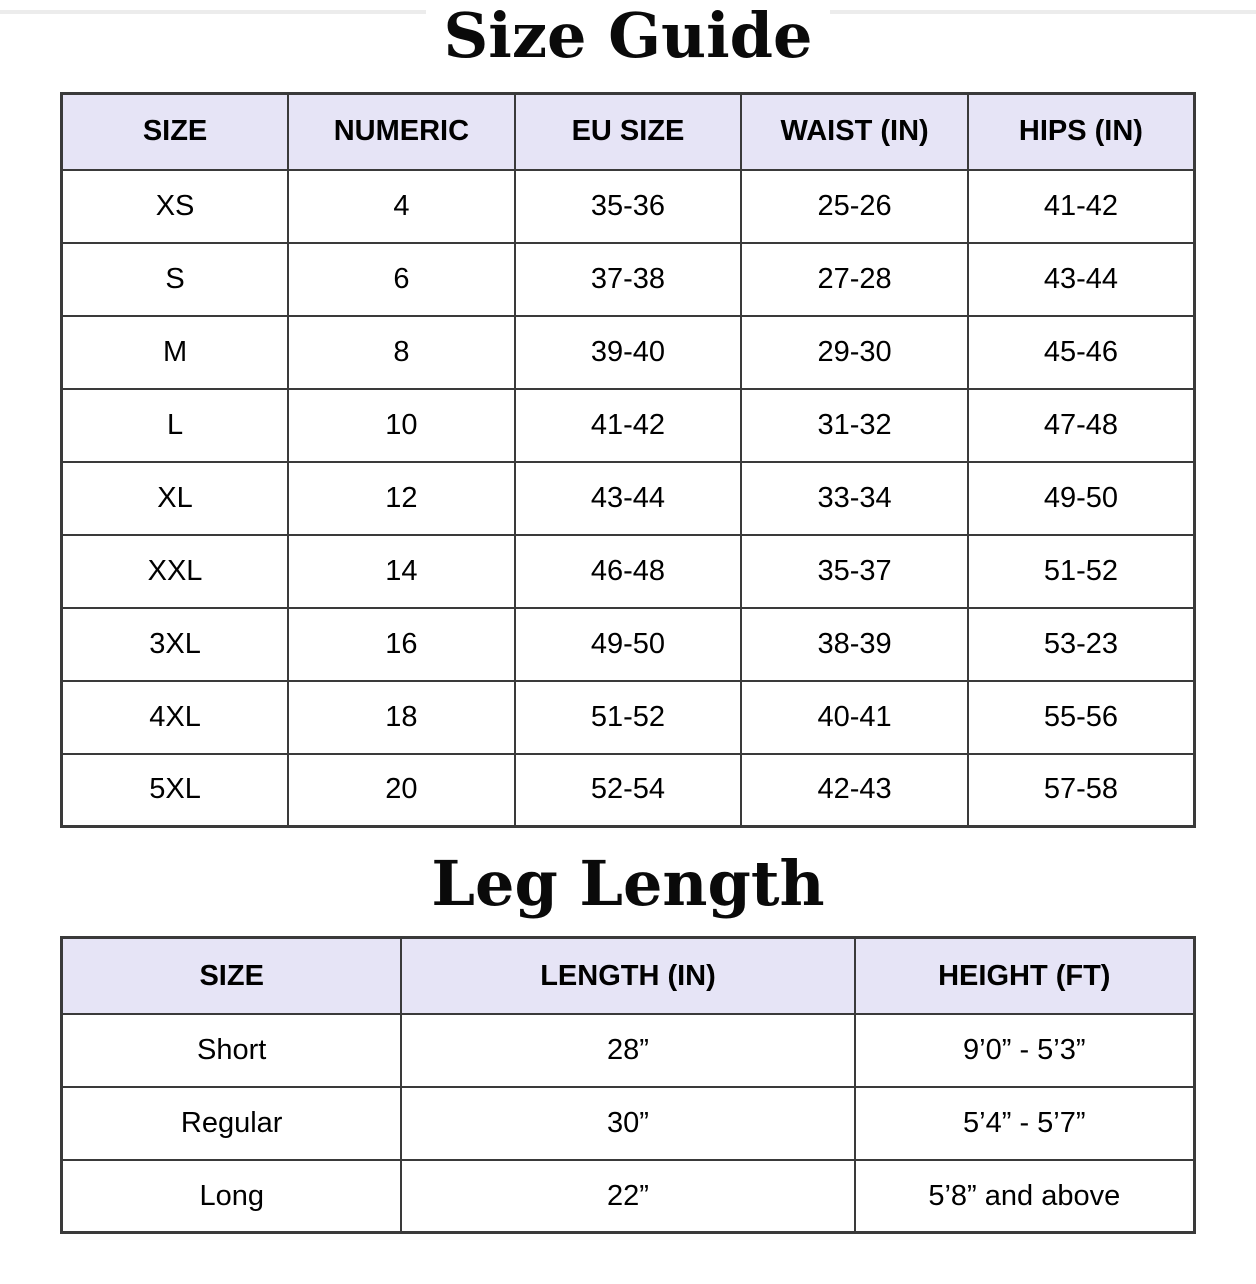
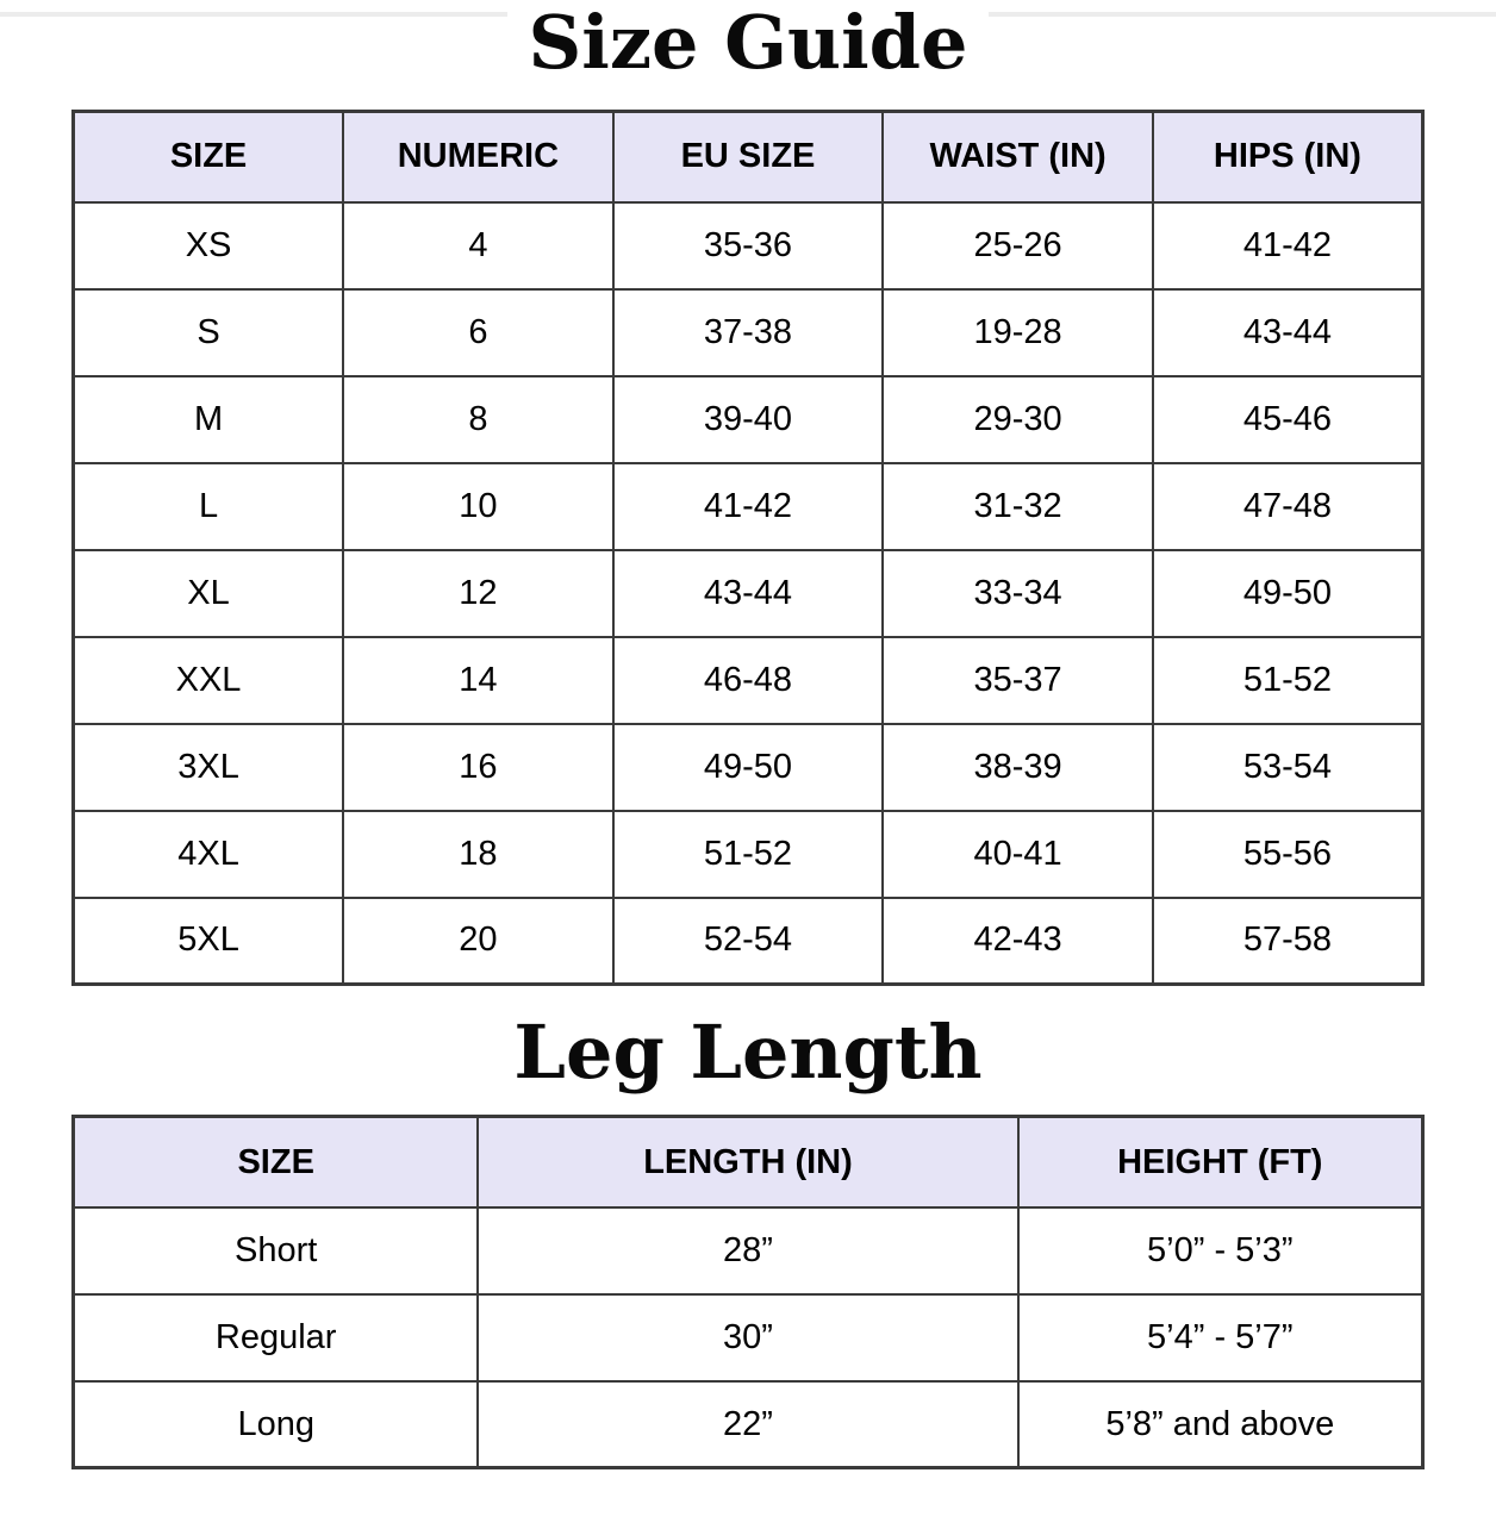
  Size Guide
  SIZE	NUMERIC	EU SIZE	WAIST (IN)	HIPS (IN)
  XS	4	35-36	25-26	41-42
- S	6	37-38	27-28	43-44
+ S	6	37-38	19-28	43-44
  M	8	39-40	29-30	45-46
  L	10	41-42	31-32	47-48
  XL	12	43-44	33-34	49-50
  XXL	14	46-48	35-37	51-52
- 3XL	16	49-50	38-39	53-23
+ 3XL	16	49-50	38-39	53-54
  4XL	18	51-52	40-41	55-56
  5XL	20	52-54	42-43	57-58
  Leg Length
  SIZE	LENGTH (IN)	HEIGHT (FT)
- Short	28”	9’0” - 5’3”
+ Short	28”	5’0” - 5’3”
  Regular	30”	5’4” - 5’7”
  Long	22”	5’8” and above
